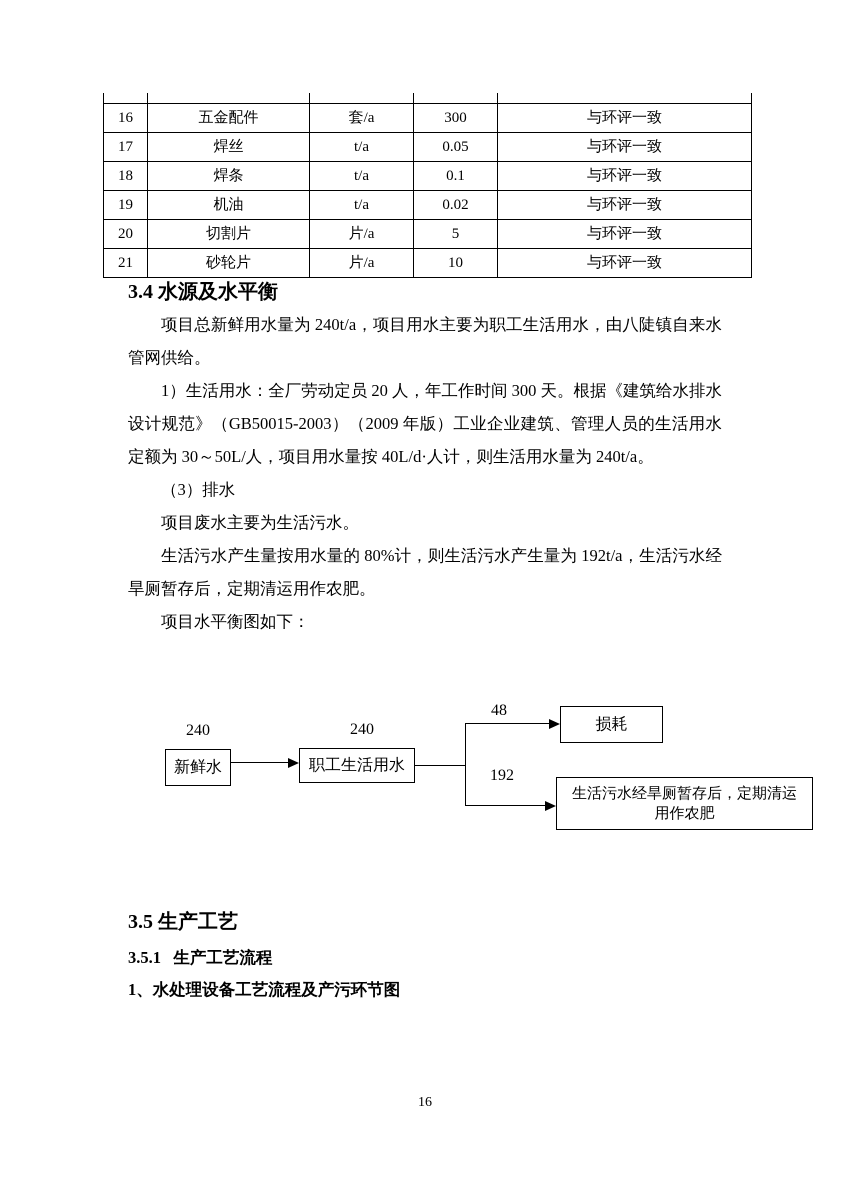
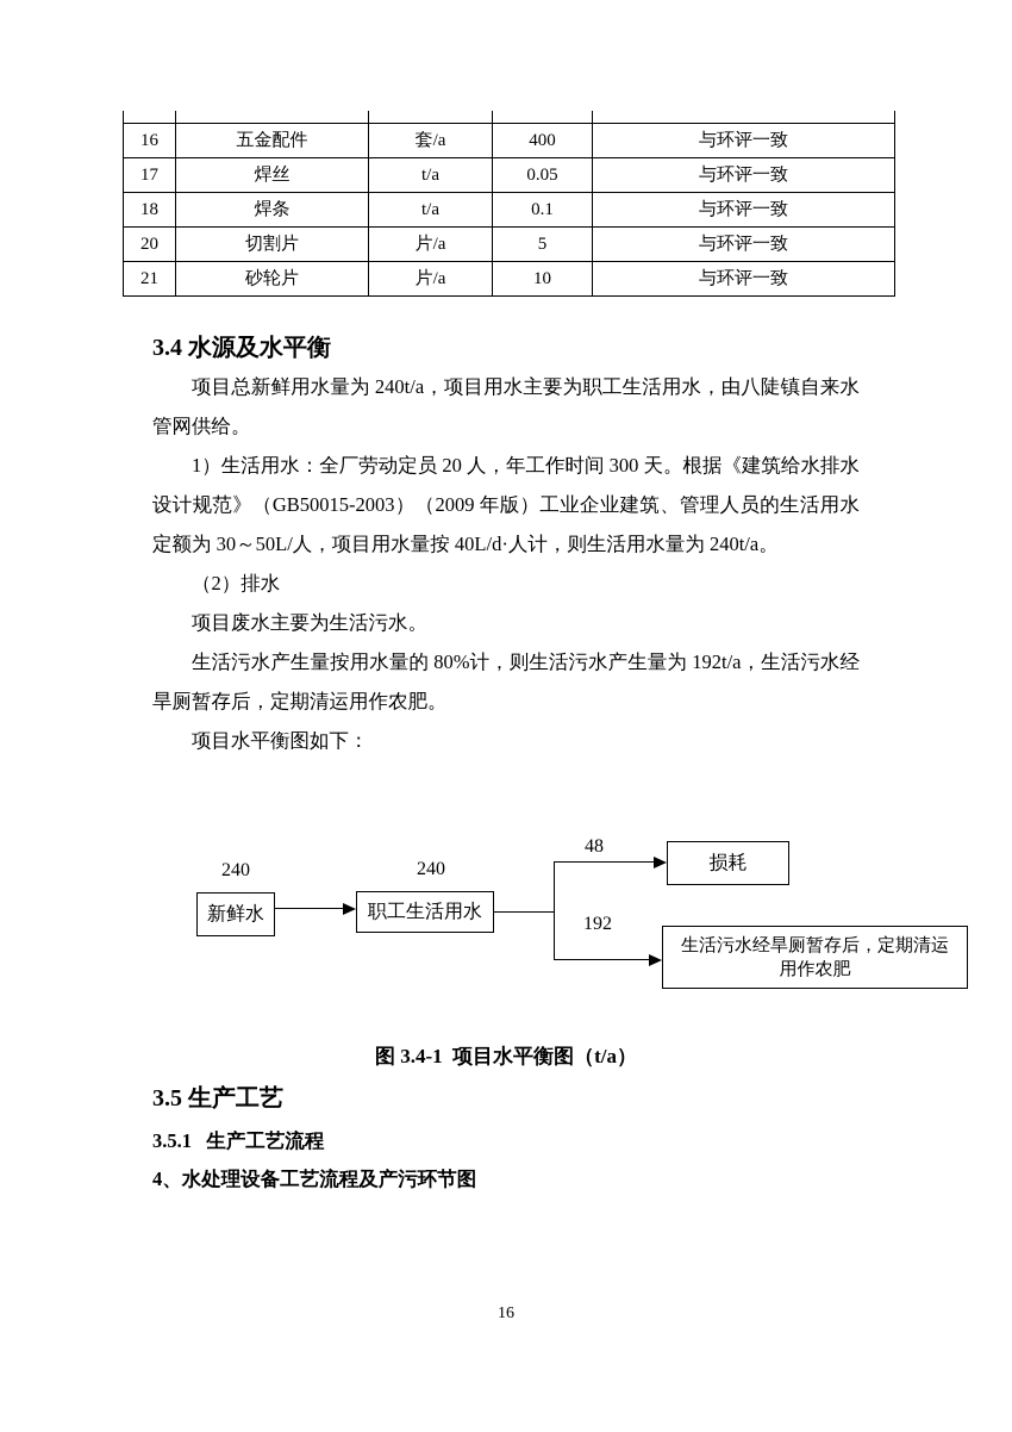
- 16	五金配件	套/a	300	与环评一致
+ 16	五金配件	套/a	400	与环评一致
  17	焊丝	t/a	0.05	与环评一致
  18	焊条	t/a	0.1	与环评一致
- 19	机油	t/a	0.02	与环评一致
  20	切割片	片/a	5	与环评一致
  21	砂轮片	片/a	10	与环评一致
  3.4 水源及水平衡
  项目总新鲜用水量为 240t/a，项目用水主要为职工生活用水，由八陡镇自来水管网供给。
  1）生活用水：全厂劳动定员 20 人，年工作时间 300 天。根据《建筑给水排水设计规范》（GB50015-2003）（2009 年版）工业企业建筑、管理人员的生活用水定额为 30～50L/人，项目用水量按 40L/d·人计，则生活用水量为 240t/a。
- （3）排水
+ （2）排水
  项目废水主要为生活污水。
  生活污水产生量按用水量的 80%计，则生活污水产生量为 192t/a，生活污水经旱厕暂存后，定期清运用作农肥。
  项目水平衡图如下：
  240
  新鲜水
  240
  职工生活用水
  48
  损耗
  192
  生活污水经旱厕暂存后，定期清运
  用作农肥
+ 图 3.4-1 项目水平衡图（t/a）
  3.5 生产工艺
  3.5.1 生产工艺流程
- 1、水处理设备工艺流程及产污环节图
+ 4、水处理设备工艺流程及产污环节图
  16
